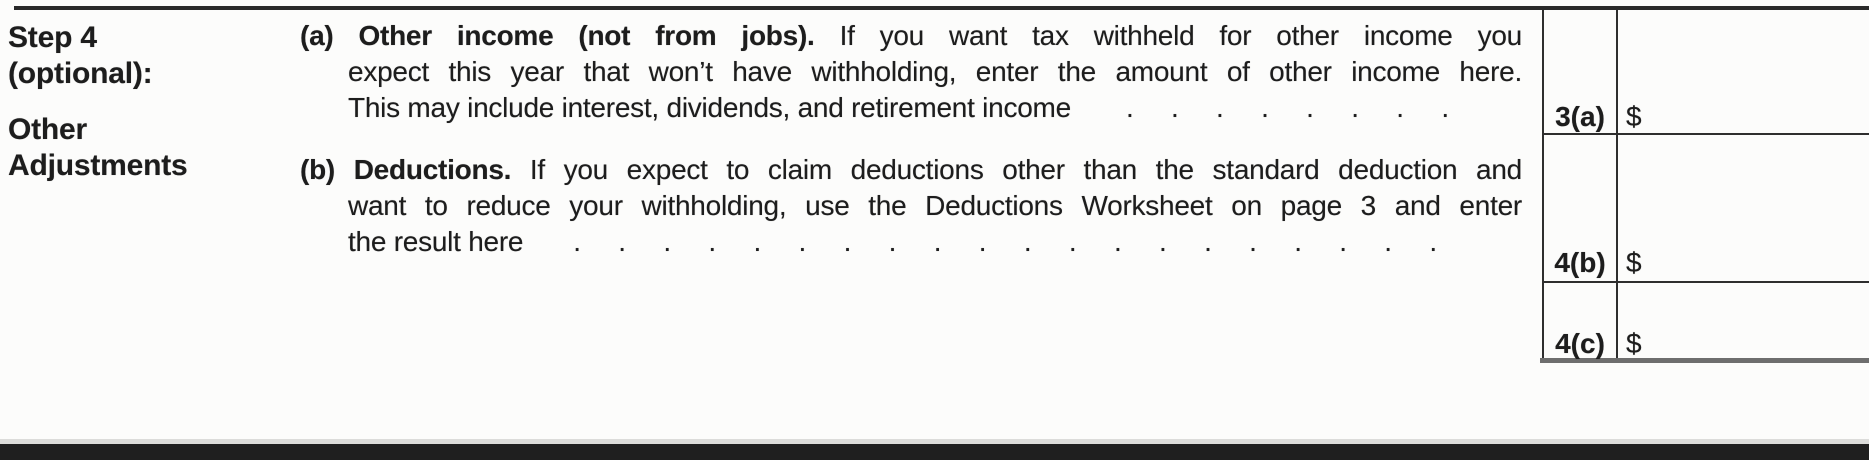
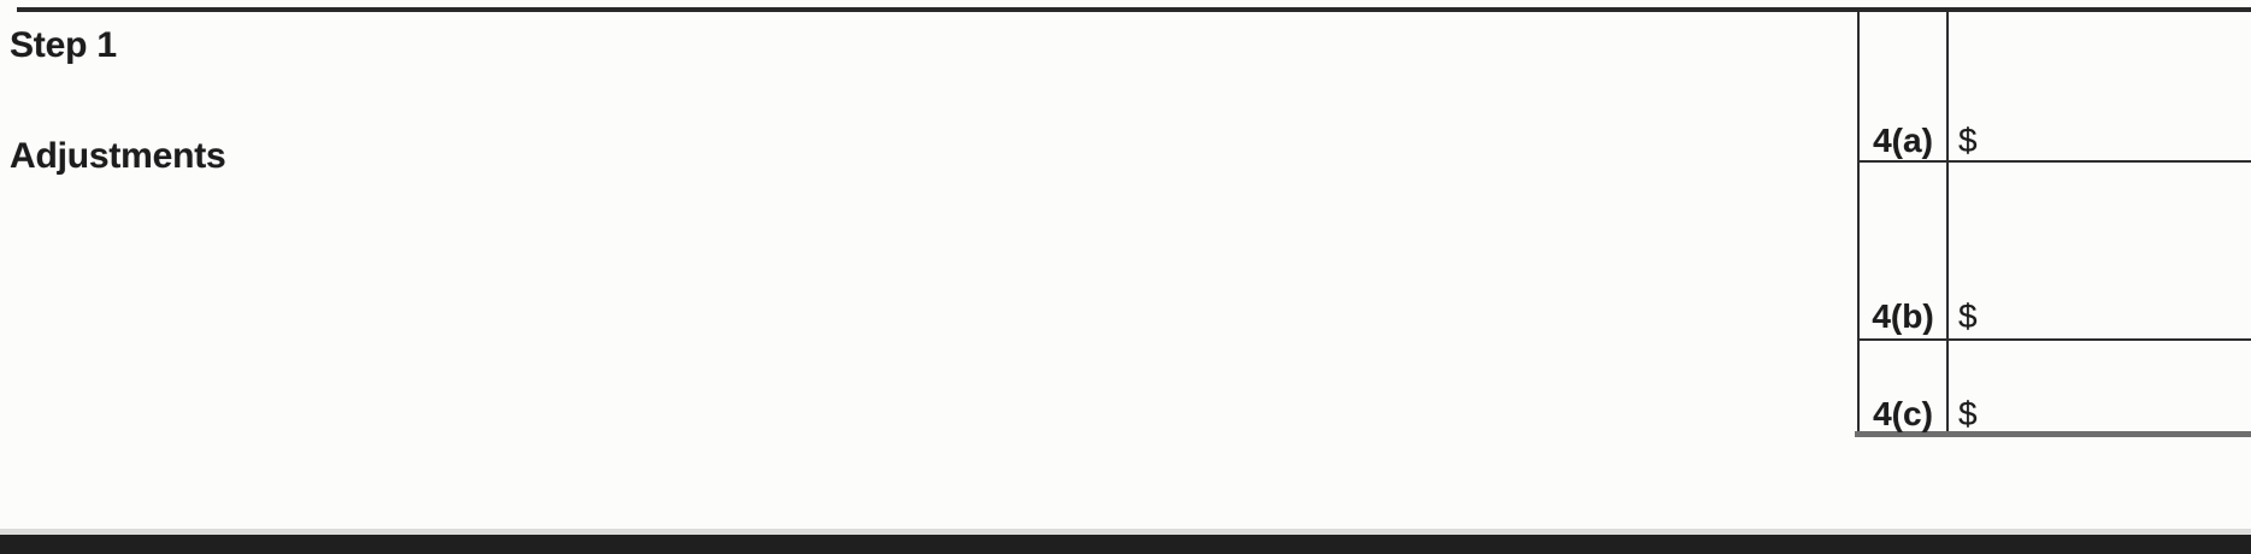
- Step 4
+ Step 1
- (optional):
- Other
  Adjustments
- (a) Other income (not from jobs). If you want tax withheld for other income you
- expect this year that won’t have withholding, enter the amount of other income here.
- This may include interest, dividends, and retirement income . . . . . . . .
- (b) Deductions. If you expect to claim deductions other than the standard deduction and
- want to reduce your withholding, use the Deductions Worksheet on page 3 and enter
- the result here . . . . . . . . . . . . . . . . . . . .
- 3(a)
+ 4(a)
  $
  4(b)
  $
  4(c)
  $
